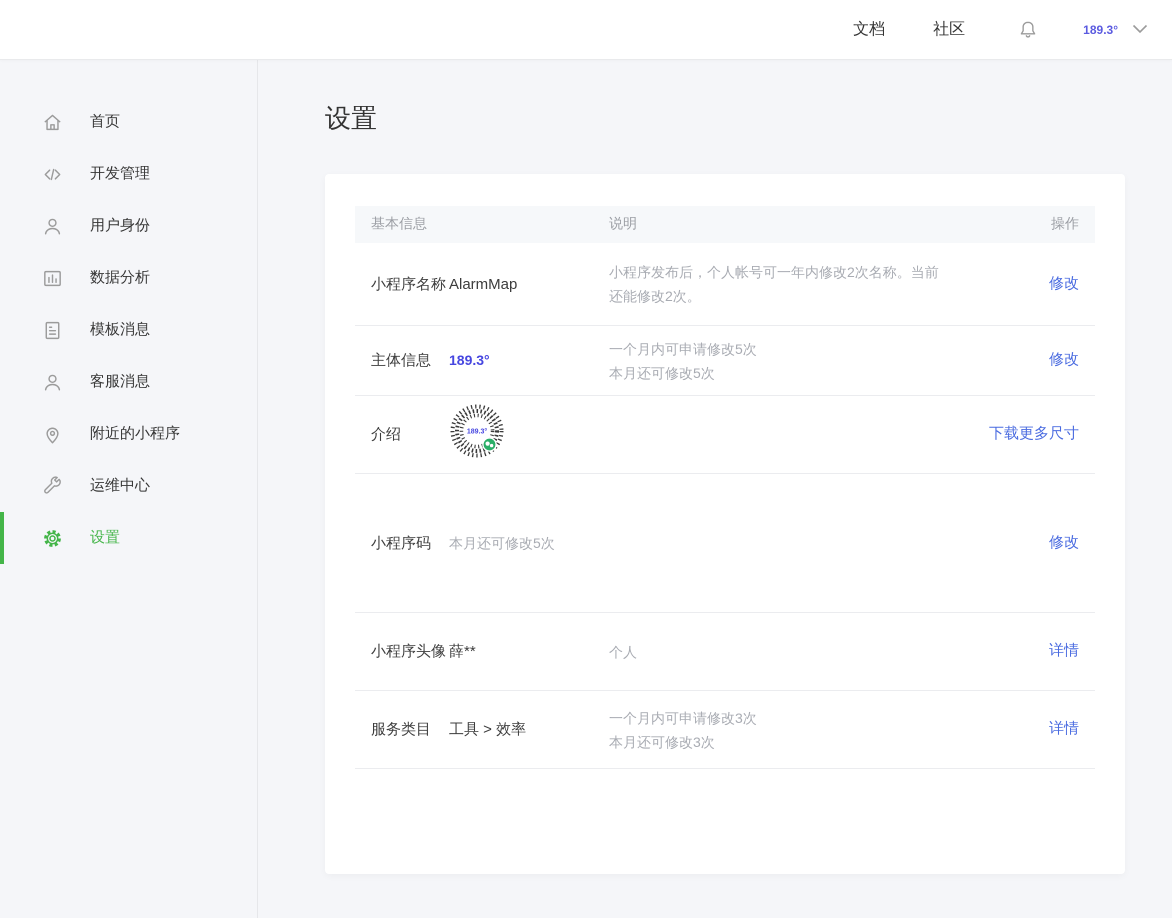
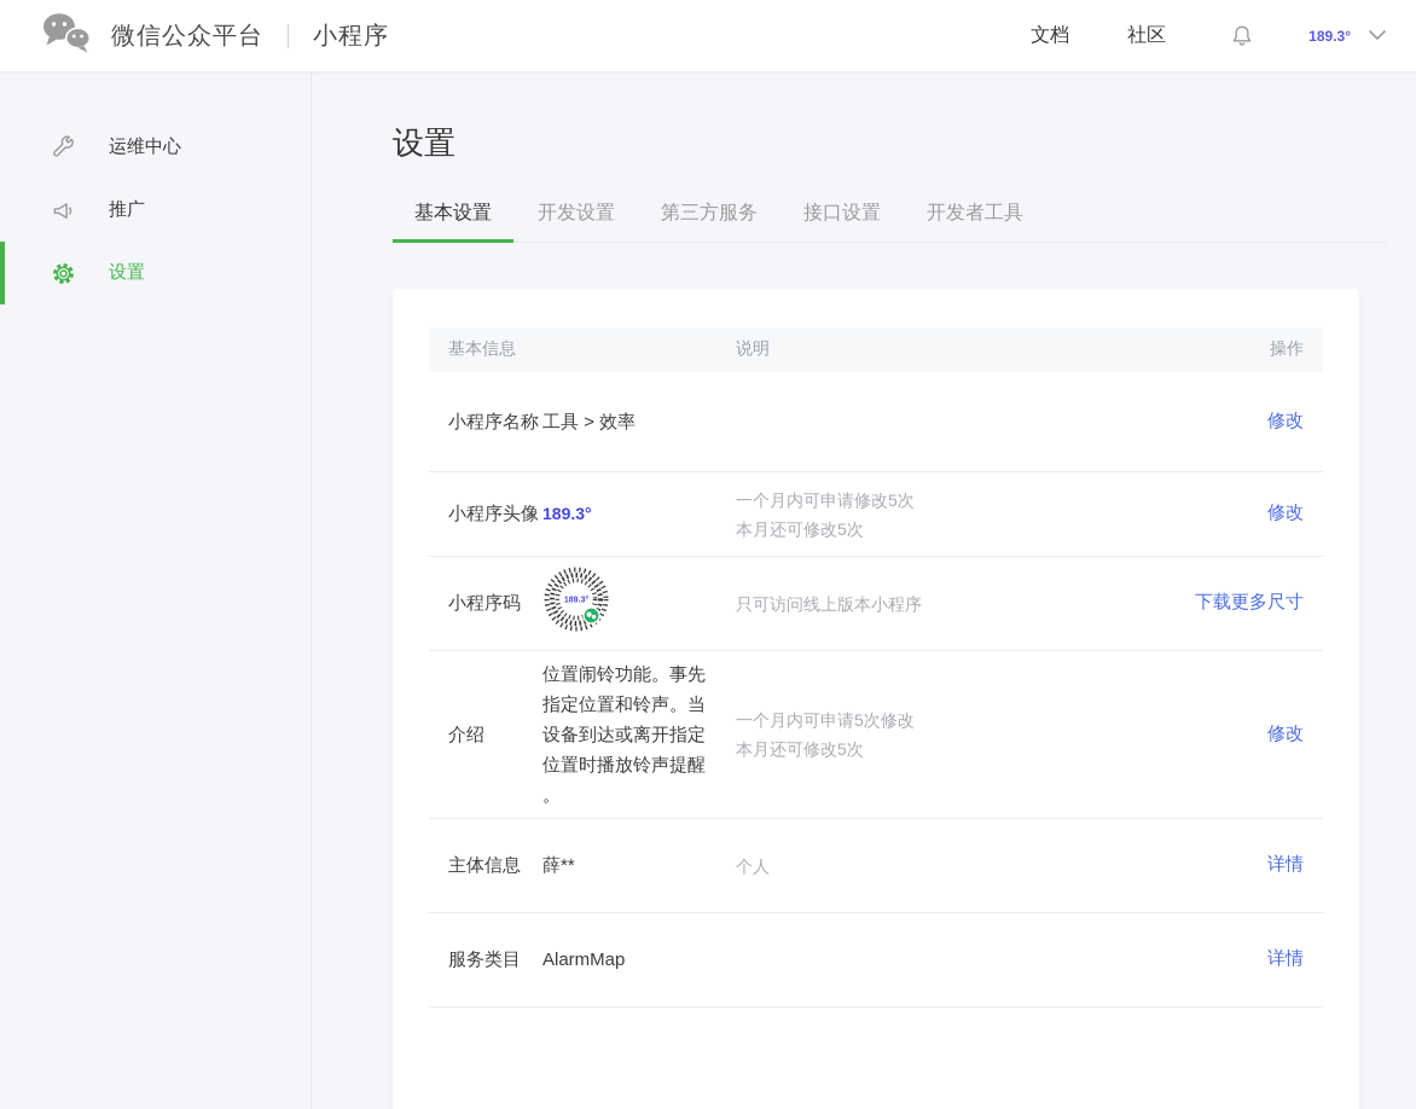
+ 微信公众平台
+ 小程序
  文档
  社区
  189.3°
- 首页
- 开发管理
- 用户身份
- 数据分析
- 模板消息
- 客服消息
- 附近的小程序
  运维中心
+ 推广
  设置
  设置
+ 基本设置
+ 开发设置
+ 第三方服务
+ 接口设置
+ 开发者工具
  基本信息
  说明
  操作
  小程序名称
- AlarmMap
+ 工具 > 效率
- 小程序发布后，个人帐号可一年内修改2次名称。当前还能修改2次。
  修改
- 主体信息
+ 小程序头像
  189.3°
  一个月内可申请修改5次
  本月还可修改5次
  修改
- 介绍
+ 小程序码
+ 只可访问线上版本小程序
  下载更多尺寸
- 小程序码
+ 介绍
+ 位置闹铃功能。事先指定位置和铃声。当设备到达或离开指定位置时播放铃声提醒。
+ 一个月内可申请5次修改
  本月还可修改5次
  修改
- 小程序头像
+ 主体信息
  薛**
  个人
  详情
  服务类目
- 工具 > 效率
+ AlarmMap
- 一个月内可申请修改3次
- 本月还可修改3次
  详情
